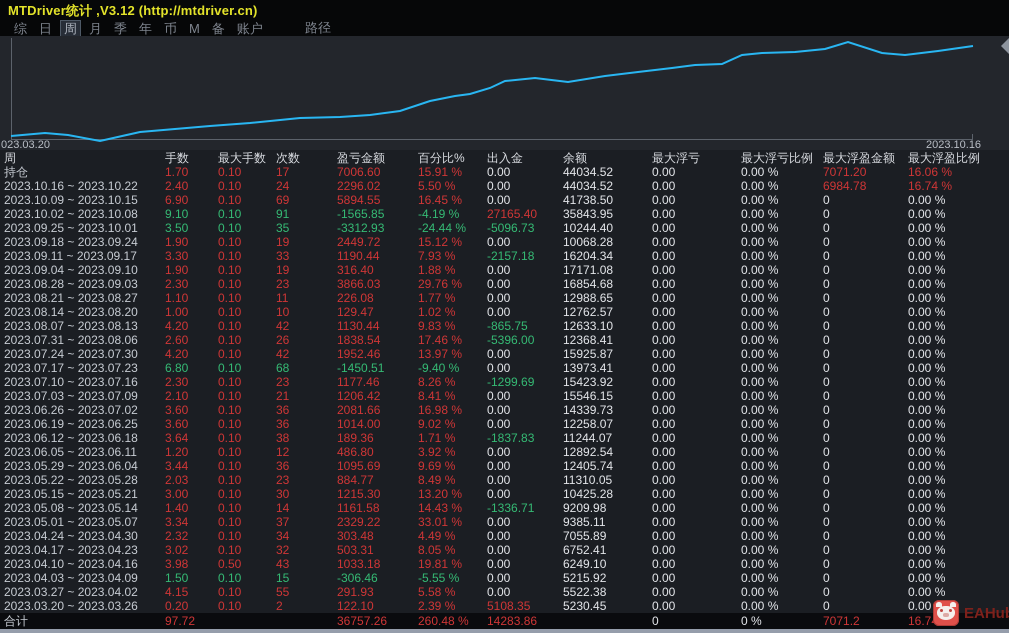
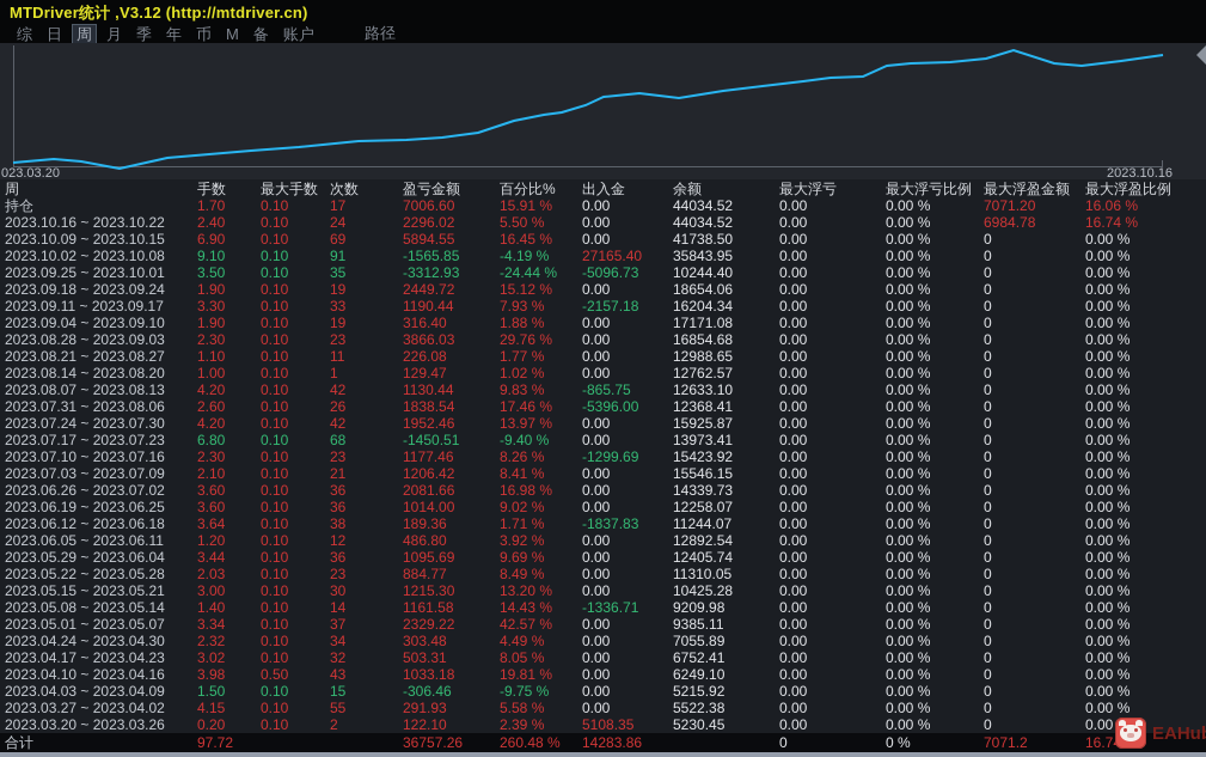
  MTDriver统计 ,V3.12 (http://mtdriver.cn)
  综 日 周 月 季 年 币 M 备 账户
  路径
  023.03.20
  2023.10.16
  周
  手数
  最大手数
  次数
  盈亏金额
  百分比%
  出入金
  余额
  最大浮亏
  最大浮亏比例
  最大浮盈金额
  最大浮盈比例
  持仓
  1.70
  0.10
  17
  7006.60
  15.91 %
  0.00
  44034.52
  0.00
  0.00 %
  7071.20
  16.06 %
  2023.10.16 ~ 2023.10.22
  2.40
  0.10
  24
  2296.02
  5.50 %
  0.00
  44034.52
  0.00
  0.00 %
  6984.78
  16.74 %
  2023.10.09 ~ 2023.10.15
  6.90
  0.10
  69
  5894.55
  16.45 %
  0.00
  41738.50
  0.00
  0.00 %
  0
  0.00 %
  2023.10.02 ~ 2023.10.08
  9.10
  0.10
  91
  -1565.85
  -4.19 %
  27165.40
  35843.95
  0.00
  0.00 %
  0
  0.00 %
  2023.09.25 ~ 2023.10.01
  3.50
  0.10
  35
  -3312.93
  -24.44 %
  -5096.73
  10244.40
  0.00
  0.00 %
  0
  0.00 %
  2023.09.18 ~ 2023.09.24
  1.90
  0.10
  19
  2449.72
  15.12 %
  0.00
- 10068.28
+ 18654.06
  0.00
  0.00 %
  0
  0.00 %
  2023.09.11 ~ 2023.09.17
  3.30
  0.10
  33
  1190.44
  7.93 %
  -2157.18
  16204.34
  0.00
  0.00 %
  0
  0.00 %
  2023.09.04 ~ 2023.09.10
  1.90
  0.10
  19
  316.40
  1.88 %
  0.00
  17171.08
  0.00
  0.00 %
  0
  0.00 %
  2023.08.28 ~ 2023.09.03
  2.30
  0.10
  23
  3866.03
  29.76 %
  0.00
  16854.68
  0.00
  0.00 %
  0
  0.00 %
  2023.08.21 ~ 2023.08.27
  1.10
  0.10
  11
  226.08
  1.77 %
  0.00
  12988.65
  0.00
  0.00 %
  0
  0.00 %
  2023.08.14 ~ 2023.08.20
  1.00
  0.10
- 10
+ 1
  129.47
  1.02 %
  0.00
  12762.57
  0.00
  0.00 %
  0
  0.00 %
  2023.08.07 ~ 2023.08.13
  4.20
  0.10
  42
  1130.44
  9.83 %
  -865.75
  12633.10
  0.00
  0.00 %
  0
  0.00 %
  2023.07.31 ~ 2023.08.06
  2.60
  0.10
  26
  1838.54
  17.46 %
  -5396.00
  12368.41
  0.00
  0.00 %
  0
  0.00 %
  2023.07.24 ~ 2023.07.30
  4.20
  0.10
  42
  1952.46
  13.97 %
  0.00
  15925.87
  0.00
  0.00 %
  0
  0.00 %
  2023.07.17 ~ 2023.07.23
  6.80
  0.10
  68
  -1450.51
  -9.40 %
  0.00
  13973.41
  0.00
  0.00 %
  0
  0.00 %
  2023.07.10 ~ 2023.07.16
  2.30
  0.10
  23
  1177.46
  8.26 %
  -1299.69
  15423.92
  0.00
  0.00 %
  0
  0.00 %
  2023.07.03 ~ 2023.07.09
  2.10
  0.10
  21
  1206.42
  8.41 %
  0.00
  15546.15
  0.00
  0.00 %
  0
  0.00 %
  2023.06.26 ~ 2023.07.02
  3.60
  0.10
  36
  2081.66
  16.98 %
  0.00
  14339.73
  0.00
  0.00 %
  0
  0.00 %
  2023.06.19 ~ 2023.06.25
  3.60
  0.10
  36
  1014.00
  9.02 %
  0.00
  12258.07
  0.00
  0.00 %
  0
  0.00 %
  2023.06.12 ~ 2023.06.18
  3.64
  0.10
  38
  189.36
  1.71 %
  -1837.83
  11244.07
  0.00
  0.00 %
  0
  0.00 %
  2023.06.05 ~ 2023.06.11
  1.20
  0.10
  12
  486.80
  3.92 %
  0.00
  12892.54
  0.00
  0.00 %
  0
  0.00 %
  2023.05.29 ~ 2023.06.04
  3.44
  0.10
  36
  1095.69
  9.69 %
  0.00
  12405.74
  0.00
  0.00 %
  0
  0.00 %
  2023.05.22 ~ 2023.05.28
  2.03
  0.10
  23
  884.77
  8.49 %
  0.00
  11310.05
  0.00
  0.00 %
  0
  0.00 %
  2023.05.15 ~ 2023.05.21
  3.00
  0.10
  30
  1215.30
  13.20 %
  0.00
  10425.28
  0.00
  0.00 %
  0
  0.00 %
  2023.05.08 ~ 2023.05.14
  1.40
  0.10
  14
  1161.58
  14.43 %
  -1336.71
  9209.98
  0.00
  0.00 %
  0
  0.00 %
  2023.05.01 ~ 2023.05.07
  3.34
  0.10
  37
  2329.22
- 33.01 %
+ 42.57 %
  0.00
  9385.11
  0.00
  0.00 %
  0
  0.00 %
  2023.04.24 ~ 2023.04.30
  2.32
  0.10
  34
  303.48
  4.49 %
  0.00
  7055.89
  0.00
  0.00 %
  0
  0.00 %
  2023.04.17 ~ 2023.04.23
  3.02
  0.10
  32
  503.31
  8.05 %
  0.00
  6752.41
  0.00
  0.00 %
  0
  0.00 %
  2023.04.10 ~ 2023.04.16
  3.98
  0.50
  43
  1033.18
  19.81 %
  0.00
  6249.10
  0.00
  0.00 %
  0
  0.00 %
  2023.04.03 ~ 2023.04.09
  1.50
  0.10
  15
  -306.46
- -5.55 %
+ -9.75 %
  0.00
  5215.92
  0.00
  0.00 %
  0
  0.00 %
  2023.03.27 ~ 2023.04.02
  4.15
  0.10
  55
  291.93
  5.58 %
  0.00
  5522.38
  0.00
  0.00 %
  0
  0.00 %
  2023.03.20 ~ 2023.03.26
  0.20
  0.10
  2
  122.10
  2.39 %
  5108.35
  5230.45
  0.00
  0.00 %
  0
  0.00
  合计
  97.72
  36757.26
  260.48 %
  14283.86
  0
  0 %
  7071.2
  EAHu
